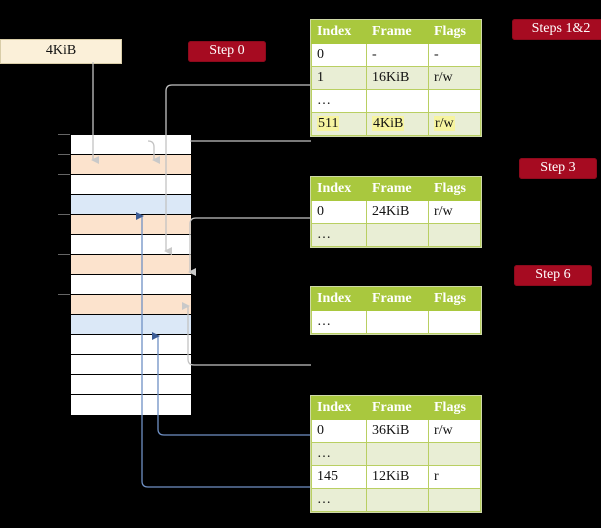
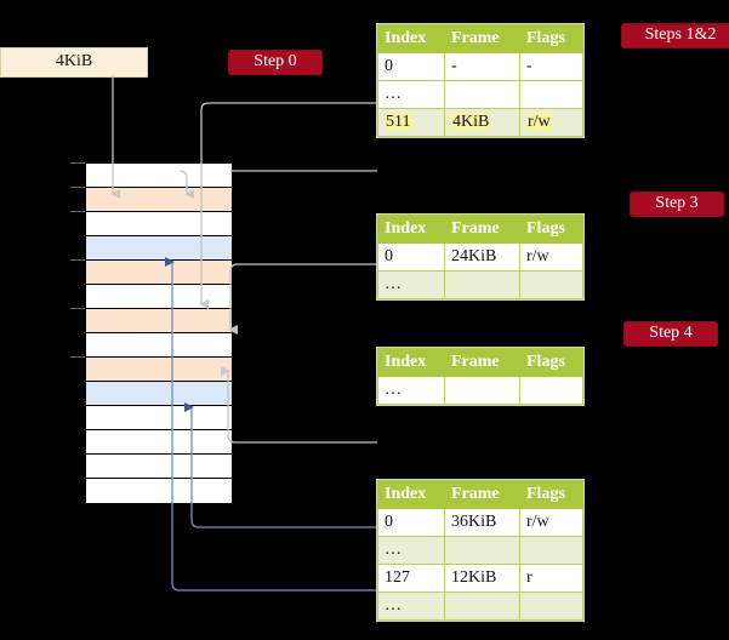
  4KiB
  Step 0
  Steps 1&2
  Step 3
- Step 6
+ Step 4
  Index	Frame	Flags
  0	-	-
- 1	16KiB	r/w
  …
  511	4KiB	r/w
  Index	Frame	Flags
  0	24KiB	r/w
  …
  Index	Frame	Flags
  …
  Index	Frame	Flags
  0	36KiB	r/w
  …
- 145	12KiB	r
+ 127	12KiB	r
  …
